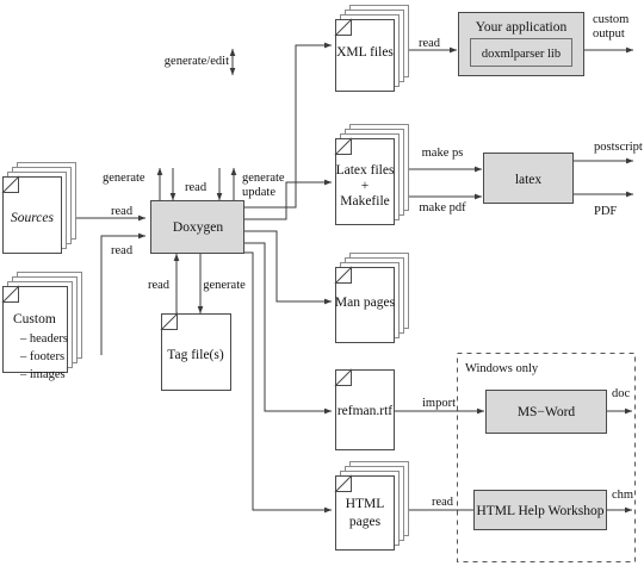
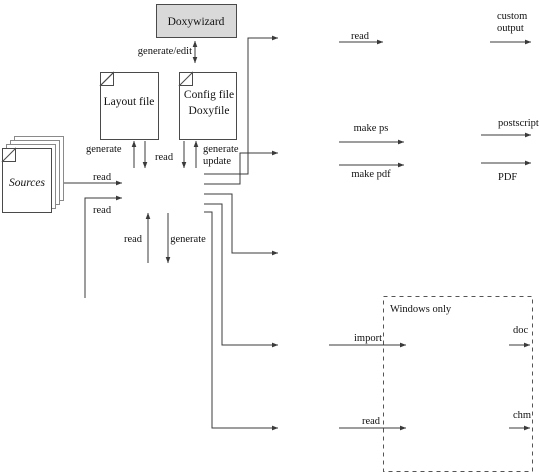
  Windows only
+ Doxywizard
+ Layout file
+ Config file
+ Doxyfile
  Sources
- Custom
- – headers
- – footers
- – images
- Doxygen
- Tag file(s)
- XML files
- Your application
- doxmlparser lib
- Latex files
- +
- Makefile
- latex
- Man pages
- refman.rtf
- MS−Word
- HTML
- pages
- HTML Help Workshop
  generate/edit
  generate
  read
  generate
  update
  read
  read
  read
  generate
  read
  custom
  output
  make ps
  make pdf
  postscript
  PDF
  import
  doc
  read
  chm
